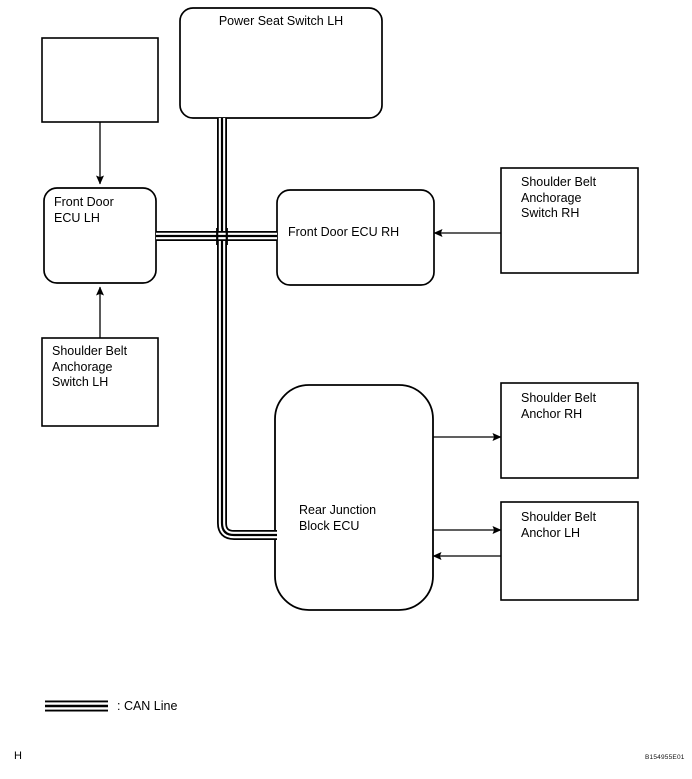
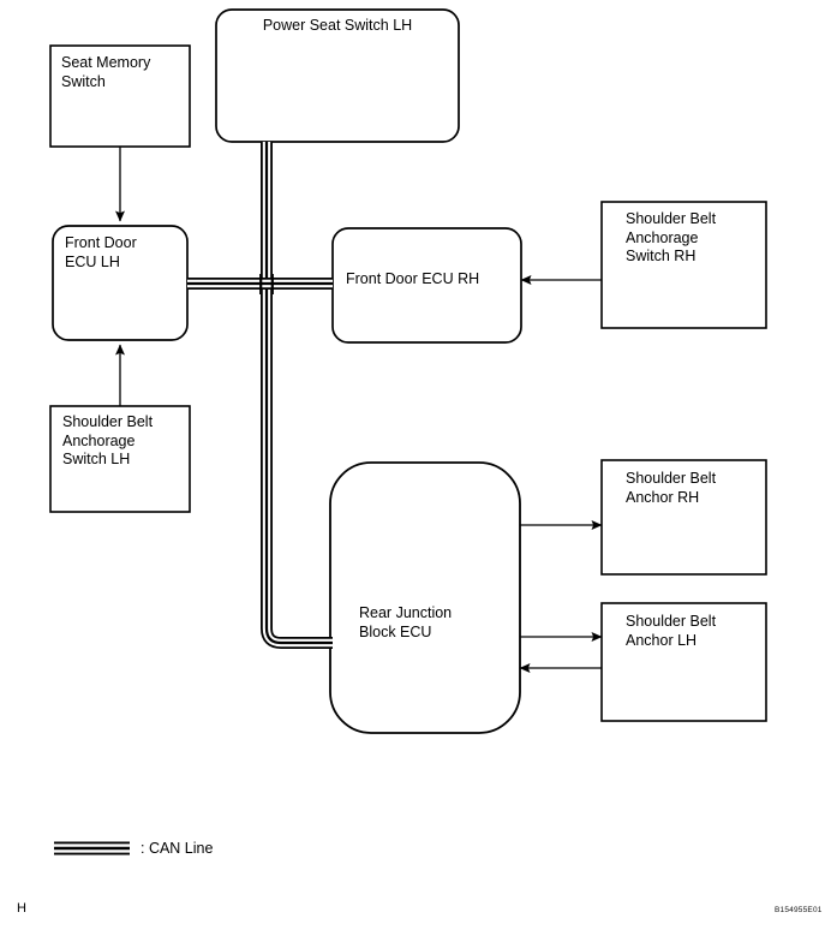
+ Seat Memory
+ Switch
  Power Seat Switch LH
  Front Door
  ECU LH
  Front Door ECU RH
  Shoulder Belt
  Anchorage
  Switch RH
  Shoulder Belt
  Anchorage
  Switch LH
  Rear Junction
  Block ECU
  Shoulder Belt
  Anchor RH
  Shoulder Belt
  Anchor LH
  : CAN Line
  H
